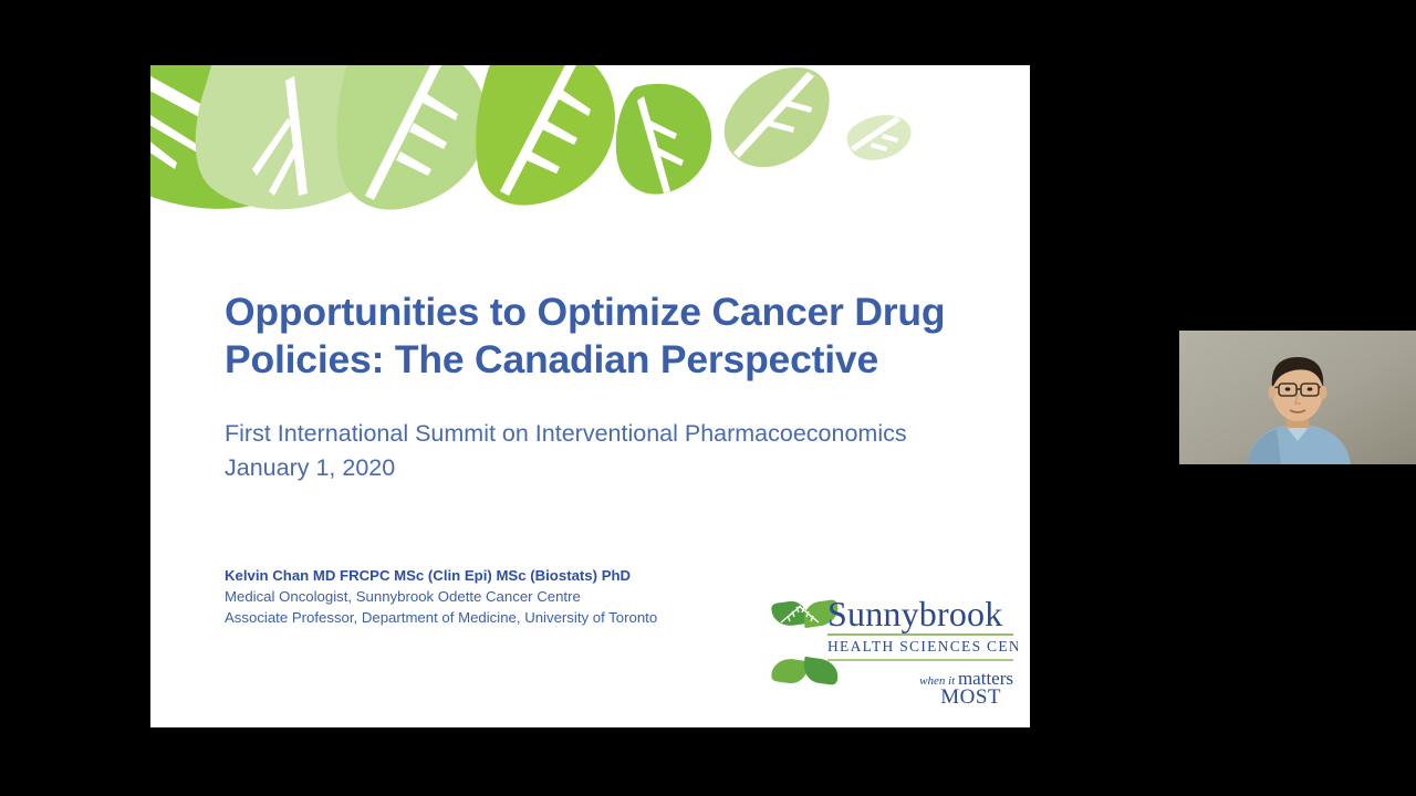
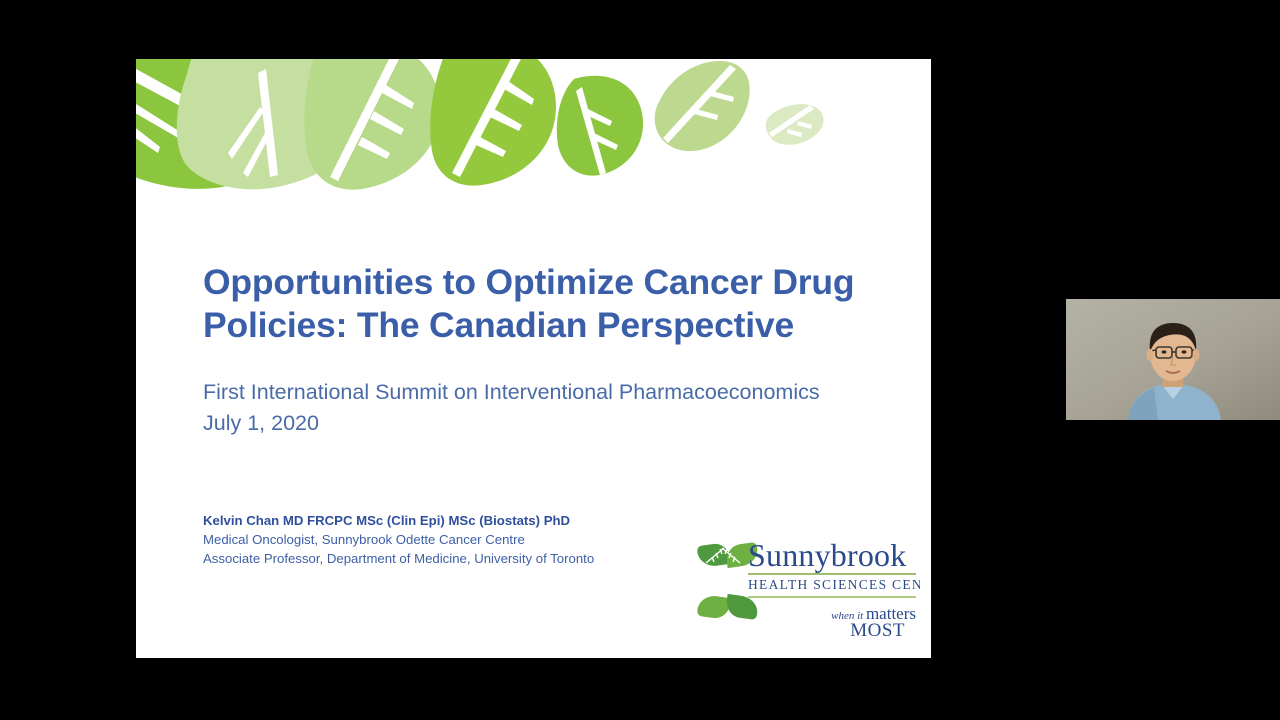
  Opportunities to Optimize Cancer Drug
  Policies: The Canadian Perspective
  First International Summit on Interventional Pharmacoeconomics
- January 1, 2020
+ July 1, 2020
  Kelvin Chan MD FRCPC MSc (Clin Epi) MSc (Biostats) PhD
  Medical Oncologist, Sunnybrook Odette Cancer Centre
  Associate Professor, Department of Medicine, University of Toronto
  Sunnybrook
  HEALTH SCIENCES CEN
  when it matters
  MOST
